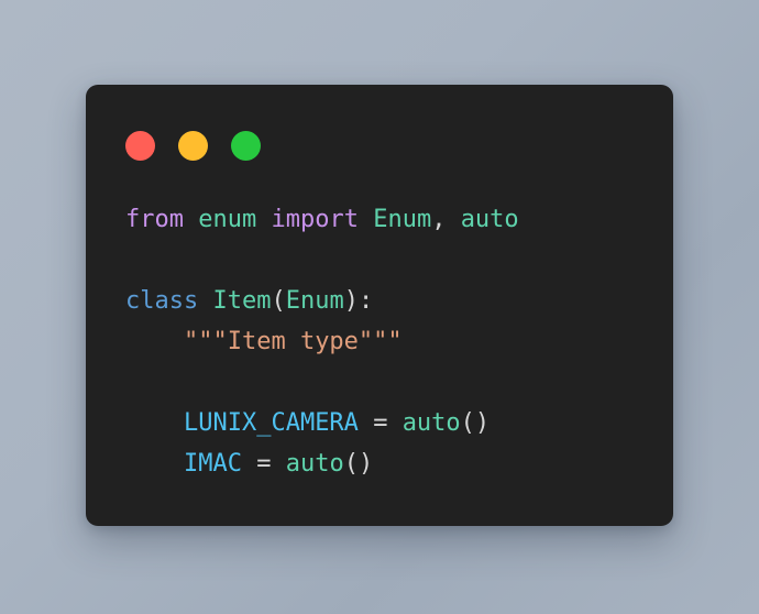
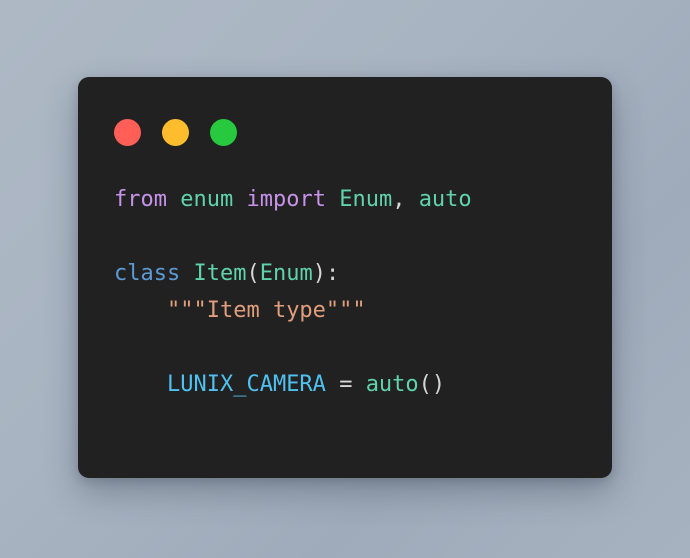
  from enum import Enum, auto
  class Item(Enum):
  """Item type"""
  LUNIX_CAMERA = auto()
- IMAC = auto()
